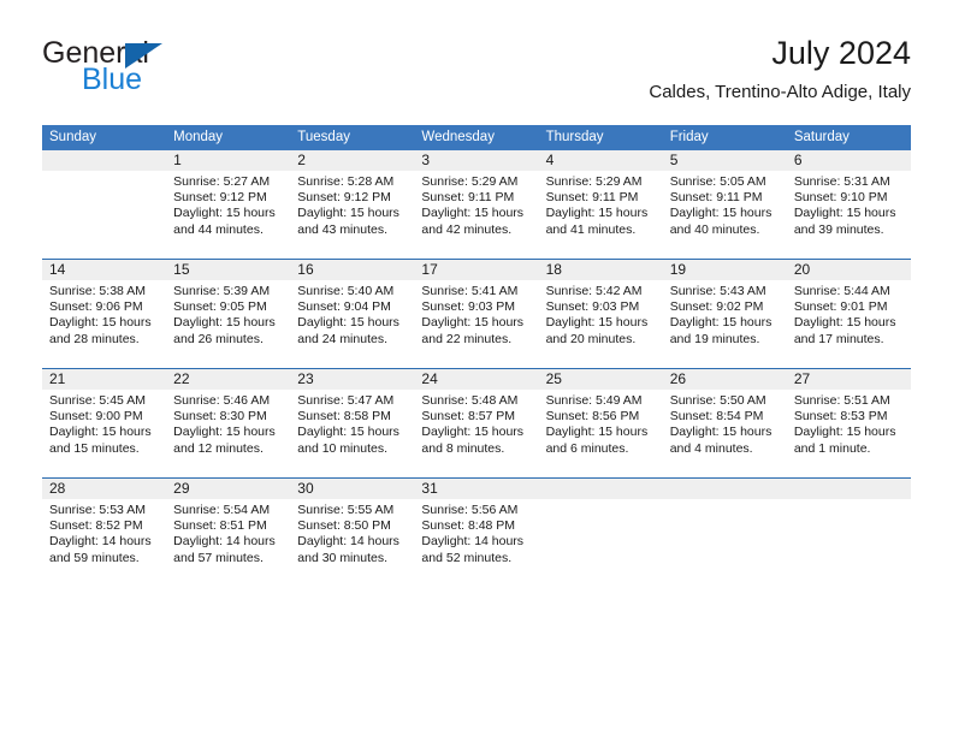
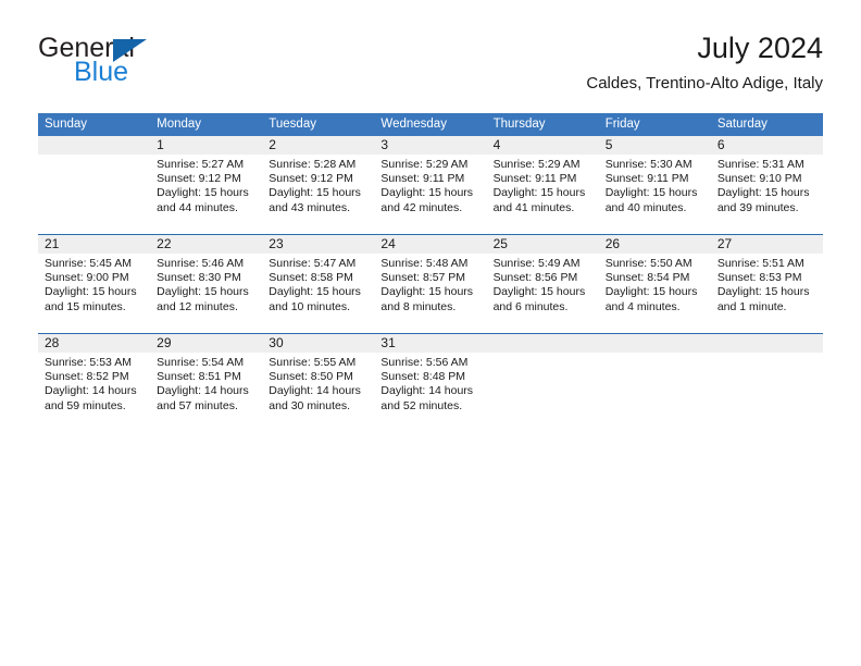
  General
  Blue
  July 2024
  Caldes, Trentino-Alto Adige, Italy
  Sunday	Monday	Tuesday	Wednesday	Thursday	Friday	Saturday
- 	1Sunrise: 5:27 AMSunset: 9:12 PMDaylight: 15 hoursand 44 minutes.	2Sunrise: 5:28 AMSunset: 9:12 PMDaylight: 15 hoursand 43 minutes.	3Sunrise: 5:29 AMSunset: 9:11 PMDaylight: 15 hoursand 42 minutes.	4Sunrise: 5:29 AMSunset: 9:11 PMDaylight: 15 hoursand 41 minutes.	5Sunrise: 5:05 AMSunset: 9:11 PMDaylight: 15 hoursand 40 minutes.	6Sunrise: 5:31 AMSunset: 9:10 PMDaylight: 15 hoursand 39 minutes.
+ 	1Sunrise: 5:27 AMSunset: 9:12 PMDaylight: 15 hoursand 44 minutes.	2Sunrise: 5:28 AMSunset: 9:12 PMDaylight: 15 hoursand 43 minutes.	3Sunrise: 5:29 AMSunset: 9:11 PMDaylight: 15 hoursand 42 minutes.	4Sunrise: 5:29 AMSunset: 9:11 PMDaylight: 15 hoursand 41 minutes.	5Sunrise: 5:30 AMSunset: 9:11 PMDaylight: 15 hoursand 40 minutes.	6Sunrise: 5:31 AMSunset: 9:10 PMDaylight: 15 hoursand 39 minutes.
- 14Sunrise: 5:38 AMSunset: 9:06 PMDaylight: 15 hoursand 28 minutes.	15Sunrise: 5:39 AMSunset: 9:05 PMDaylight: 15 hoursand 26 minutes.	16Sunrise: 5:40 AMSunset: 9:04 PMDaylight: 15 hoursand 24 minutes.	17Sunrise: 5:41 AMSunset: 9:03 PMDaylight: 15 hoursand 22 minutes.	18Sunrise: 5:42 AMSunset: 9:03 PMDaylight: 15 hoursand 20 minutes.	19Sunrise: 5:43 AMSunset: 9:02 PMDaylight: 15 hoursand 19 minutes.	20Sunrise: 5:44 AMSunset: 9:01 PMDaylight: 15 hoursand 17 minutes.
  21Sunrise: 5:45 AMSunset: 9:00 PMDaylight: 15 hoursand 15 minutes.	22Sunrise: 5:46 AMSunset: 8:30 PMDaylight: 15 hoursand 12 minutes.	23Sunrise: 5:47 AMSunset: 8:58 PMDaylight: 15 hoursand 10 minutes.	24Sunrise: 5:48 AMSunset: 8:57 PMDaylight: 15 hoursand 8 minutes.	25Sunrise: 5:49 AMSunset: 8:56 PMDaylight: 15 hoursand 6 minutes.	26Sunrise: 5:50 AMSunset: 8:54 PMDaylight: 15 hoursand 4 minutes.	27Sunrise: 5:51 AMSunset: 8:53 PMDaylight: 15 hoursand 1 minute.
  28Sunrise: 5:53 AMSunset: 8:52 PMDaylight: 14 hoursand 59 minutes.	29Sunrise: 5:54 AMSunset: 8:51 PMDaylight: 14 hoursand 57 minutes.	30Sunrise: 5:55 AMSunset: 8:50 PMDaylight: 14 hoursand 30 minutes.	31Sunrise: 5:56 AMSunset: 8:48 PMDaylight: 14 hoursand 52 minutes.
